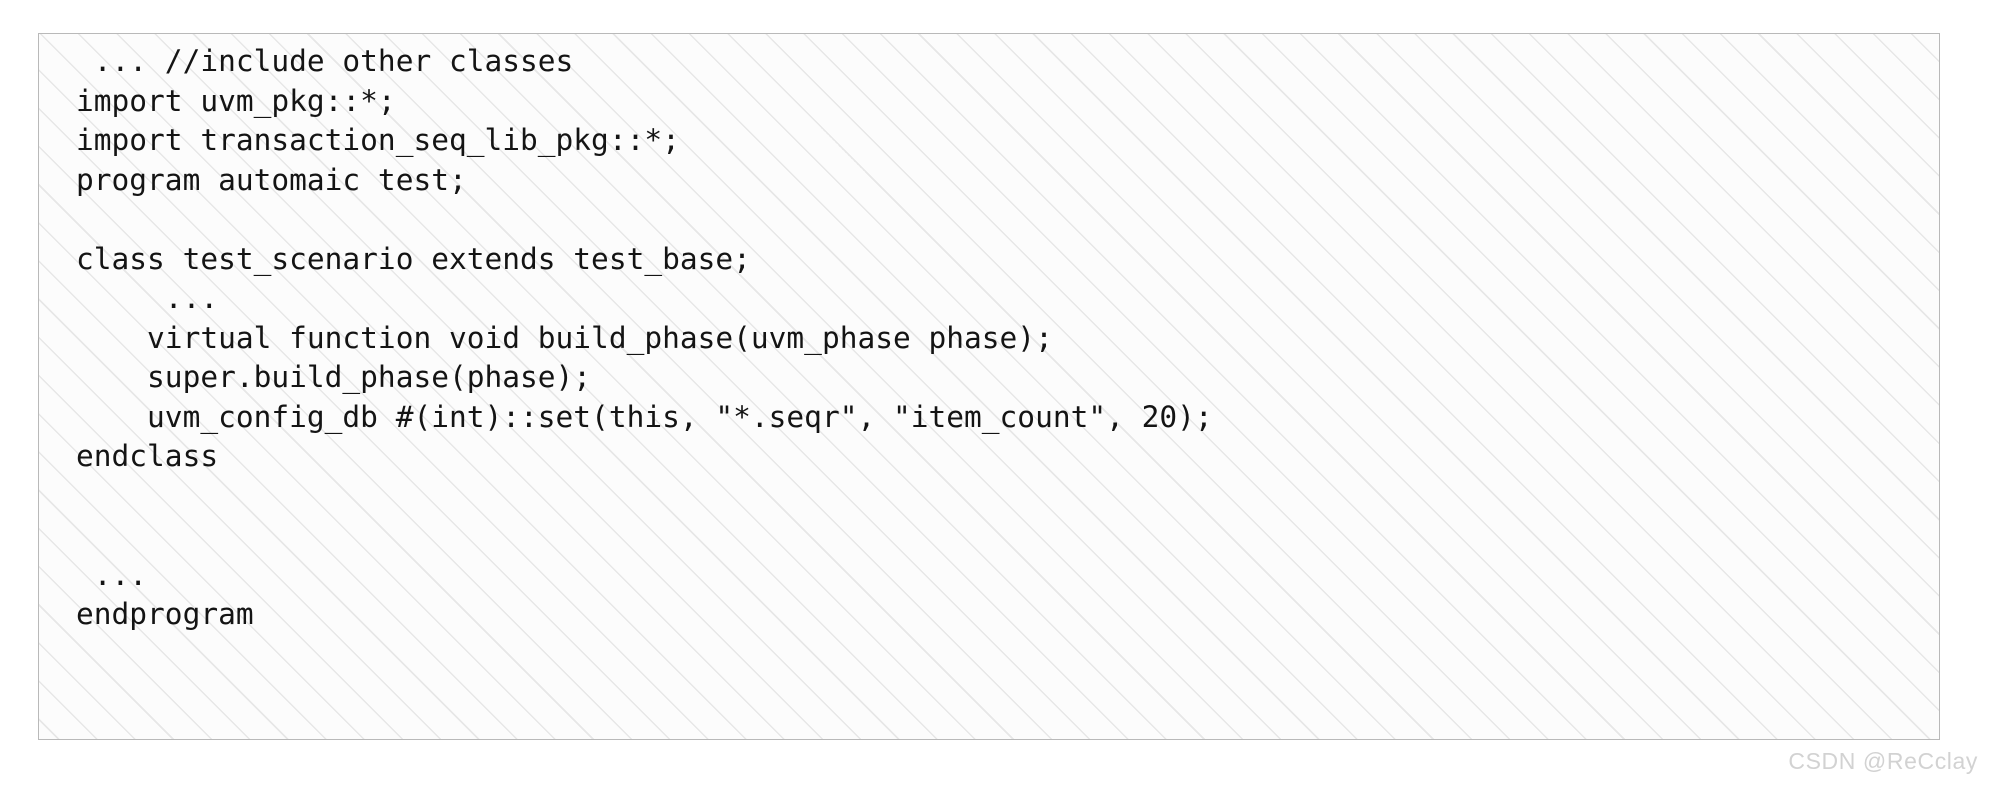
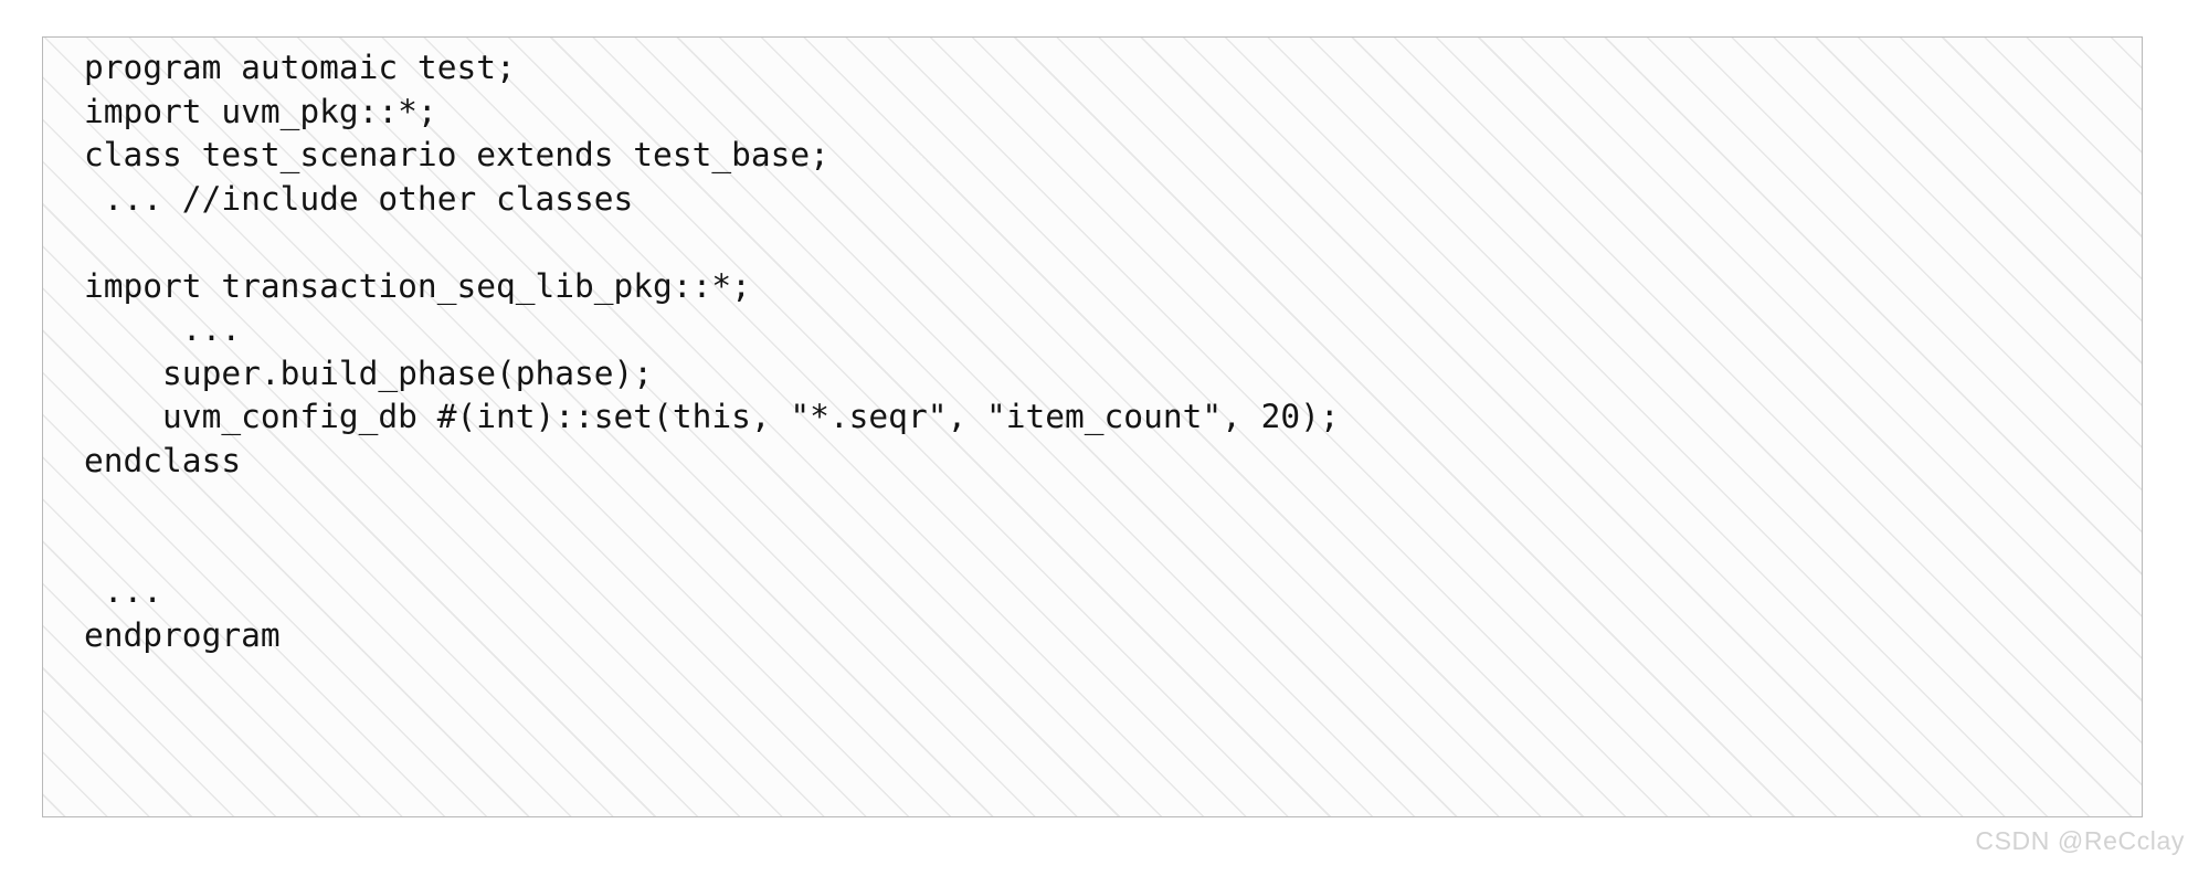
- ... //include other classes
+ program automaic test;
  import uvm_pkg::*;
- import transaction_seq_lib_pkg::*;
+ class test_scenario extends test_base;
- program automaic test;
+ ... //include other classes
- class test_scenario extends test_base;
+ import transaction_seq_lib_pkg::*;
  ...
- virtual function void build_phase(uvm_phase phase);
  super.build_phase(phase);
  uvm_config_db #(int)::set(this, "*.seqr", "item_count", 20);
  endclass
  ...
  endprogram
  CSDN @ReCclay
